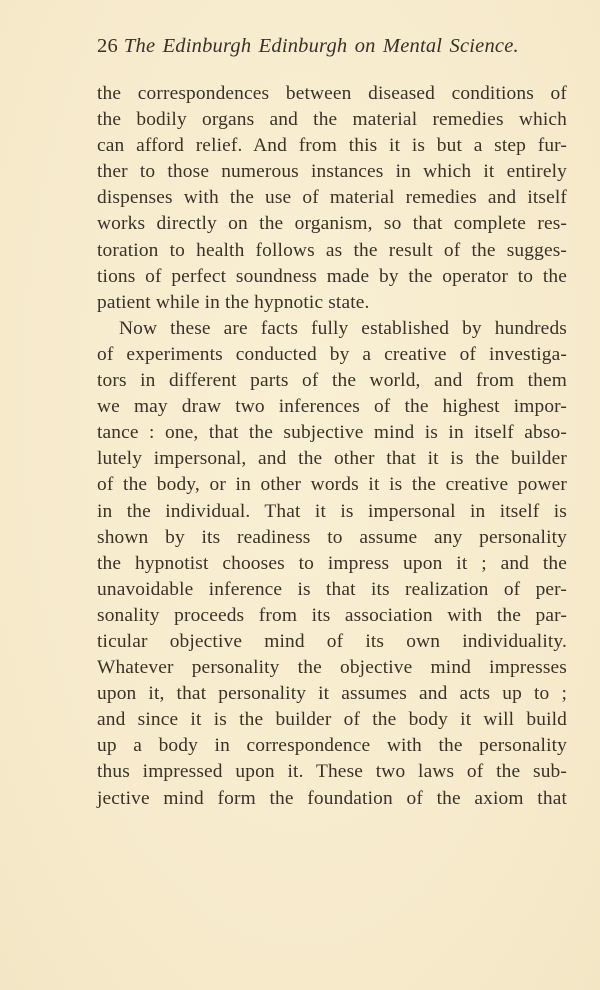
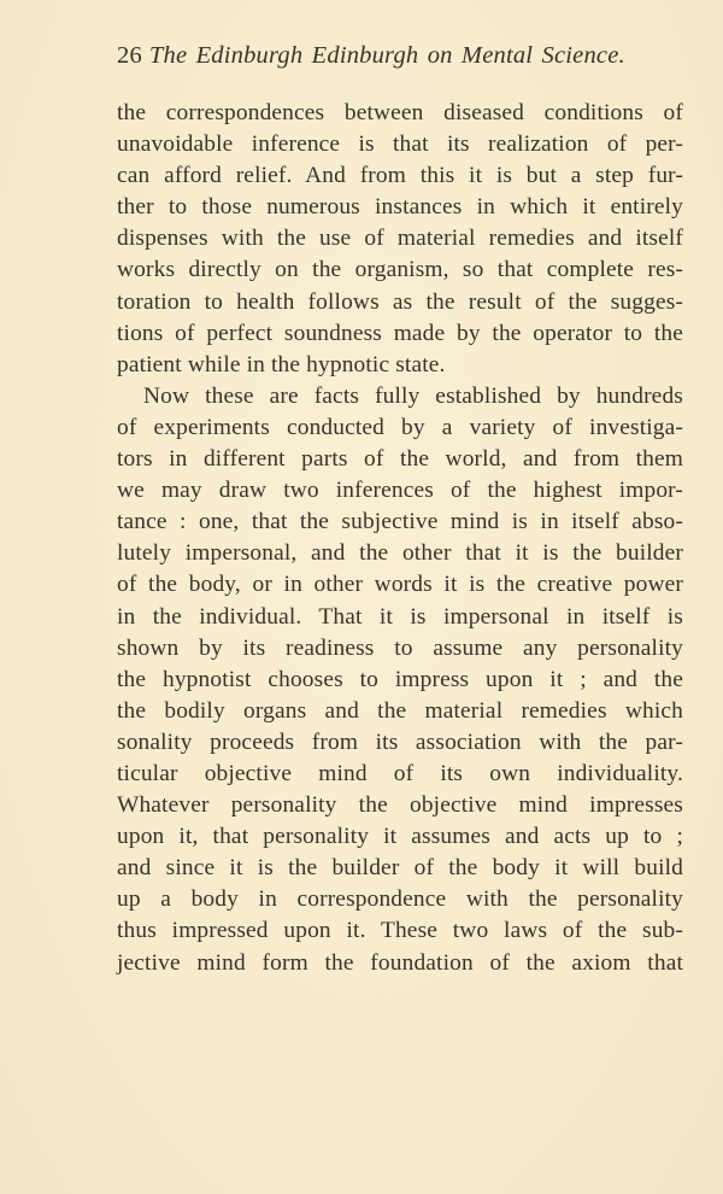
  26 The Edinburgh Edinburgh on Mental Science.
  the correspondences between diseased conditions of
- the bodily organs and the material remedies which
+ unavoidable inference is that its realization of per-
  can afford relief. And from this it is but a step fur-
  ther to those numerous instances in which it entirely
  dispenses with the use of material remedies and itself
  works directly on the organism, so that complete res-
  toration to health follows as the result of the sugges-
  tions of perfect soundness made by the operator to the
  patient while in the hypnotic state.
  Now these are facts fully established by hundreds
- of experiments conducted by a creative of investiga-
+ of experiments conducted by a variety of investiga-
  tors in different parts of the world, and from them
  we may draw two inferences of the highest impor-
  tance : one, that the subjective mind is in itself abso-
  lutely impersonal, and the other that it is the builder
  of the body, or in other words it is the creative power
  in the individual. That it is impersonal in itself is
  shown by its readiness to assume any personality
  the hypnotist chooses to impress upon it ; and the
- unavoidable inference is that its realization of per-
+ the bodily organs and the material remedies which
  sonality proceeds from its association with the par-
  ticular objective mind of its own individuality.
  Whatever personality the objective mind impresses
  upon it, that personality it assumes and acts up to ;
  and since it is the builder of the body it will build
  up a body in correspondence with the personality
  thus impressed upon it. These two laws of the sub-
  jective mind form the foundation of the axiom that
